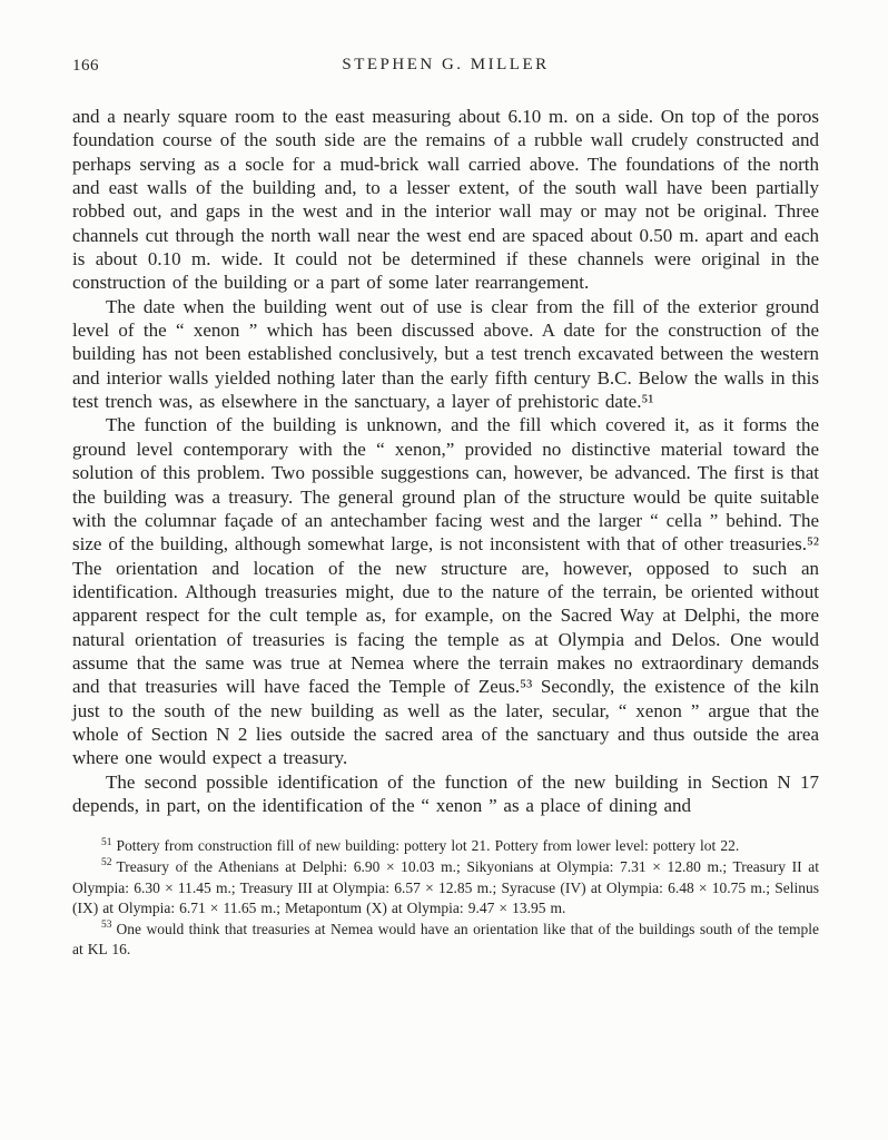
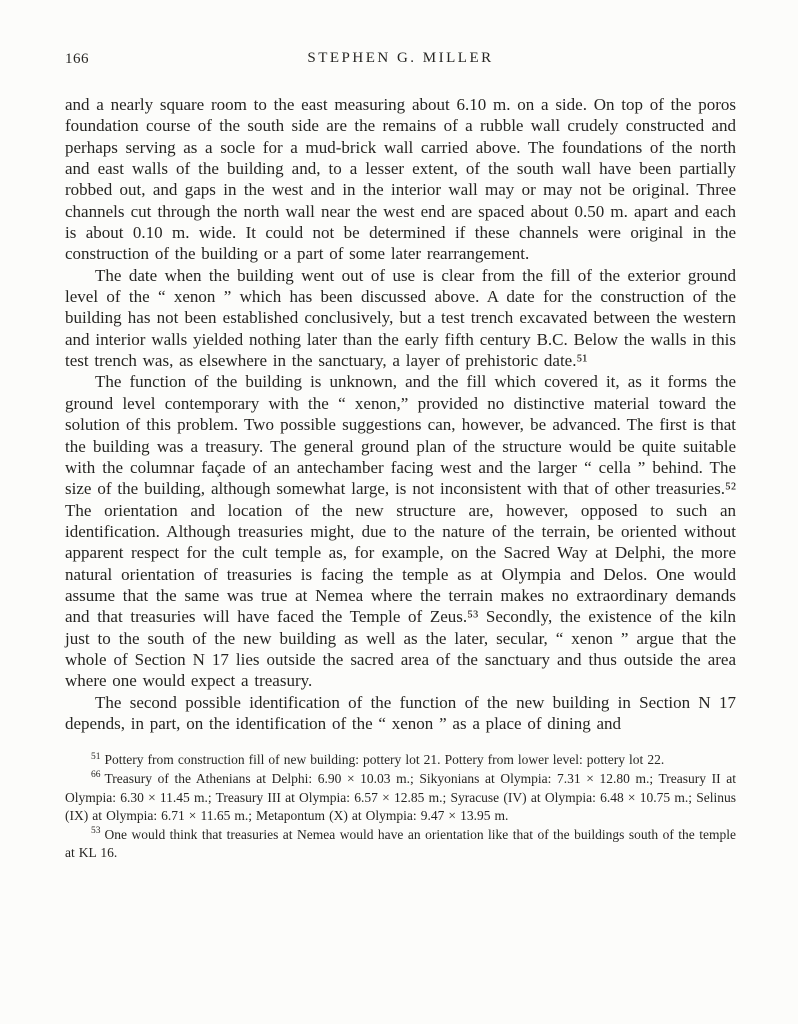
  166
  STEPHEN G. MILLER
  and a nearly square room to the east measuring about 6.10 m. on a side. On top of the poros foundation course of the south side are the remains of a rubble wall crudely constructed and perhaps serving as a socle for a mud-brick wall carried above. The foundations of the north and east walls of the building and, to a lesser extent, of the south wall have been partially robbed out, and gaps in the west and in the interior wall may or may not be original. Three channels cut through the north wall near the west end are spaced about 0.50 m. apart and each is about 0.10 m. wide. It could not be determined if these channels were original in the construction of the building or a part of some later rearrangement.
  The date when the building went out of use is clear from the fill of the exterior ground level of the “ xenon ” which has been discussed above. A date for the construction of the building has not been established conclusively, but a test trench excavated between the western and interior walls yielded nothing later than the early fifth century B.C. Below the walls in this test trench was, as elsewhere in the sanctuary, a layer of prehistoric date.⁵¹
- The function of the building is unknown, and the fill which covered it, as it forms the ground level contemporary with the “ xenon,” provided no distinctive material toward the solution of this problem. Two possible suggestions can, however, be advanced. The first is that the building was a treasury. The general ground plan of the structure would be quite suitable with the columnar façade of an antechamber facing west and the larger “ cella ” behind. The size of the building, although somewhat large, is not inconsistent with that of other treasuries.⁵² The orientation and location of the new structure are, however, opposed to such an identification. Although treasuries might, due to the nature of the terrain, be oriented without apparent respect for the cult temple as, for example, on the Sacred Way at Delphi, the more natural orientation of treasuries is facing the temple as at Olympia and Delos. One would assume that the same was true at Nemea where the terrain makes no extraordinary demands and that treasuries will have faced the Temple of Zeus.⁵³ Secondly, the existence of the kiln just to the south of the new building as well as the later, secular, “ xenon ” argue that the whole of Section N 2 lies outside the sacred area of the sanctuary and thus outside the area where one would expect a treasury.
+ The function of the building is unknown, and the fill which covered it, as it forms the ground level contemporary with the “ xenon,” provided no distinctive material toward the solution of this problem. Two possible suggestions can, however, be advanced. The first is that the building was a treasury. The general ground plan of the structure would be quite suitable with the columnar façade of an antechamber facing west and the larger “ cella ” behind. The size of the building, although somewhat large, is not inconsistent with that of other treasuries.⁵² The orientation and location of the new structure are, however, opposed to such an identification. Although treasuries might, due to the nature of the terrain, be oriented without apparent respect for the cult temple as, for example, on the Sacred Way at Delphi, the more natural orientation of treasuries is facing the temple as at Olympia and Delos. One would assume that the same was true at Nemea where the terrain makes no extraordinary demands and that treasuries will have faced the Temple of Zeus.⁵³ Secondly, the existence of the kiln just to the south of the new building as well as the later, secular, “ xenon ” argue that the whole of Section N 17 lies outside the sacred area of the sanctuary and thus outside the area where one would expect a treasury.
  The second possible identification of the function of the new building in Section N 17 depends, in part, on the identification of the “ xenon ” as a place of dining and
  51 Pottery from construction fill of new building: pottery lot 21. Pottery from lower level: pottery lot 22.
- 52 Treasury of the Athenians at Delphi: 6.90 × 10.03 m.; Sikyonians at Olympia: 7.31 × 12.80 m.; Treasury II at Olympia: 6.30 × 11.45 m.; Treasury III at Olympia: 6.57 × 12.85 m.; Syracuse (IV) at Olympia: 6.48 × 10.75 m.; Selinus (IX) at Olympia: 6.71 × 11.65 m.; Metapontum (X) at Olympia: 9.47 × 13.95 m.
+ 66 Treasury of the Athenians at Delphi: 6.90 × 10.03 m.; Sikyonians at Olympia: 7.31 × 12.80 m.; Treasury II at Olympia: 6.30 × 11.45 m.; Treasury III at Olympia: 6.57 × 12.85 m.; Syracuse (IV) at Olympia: 6.48 × 10.75 m.; Selinus (IX) at Olympia: 6.71 × 11.65 m.; Metapontum (X) at Olympia: 9.47 × 13.95 m.
  53 One would think that treasuries at Nemea would have an orientation like that of the buildings south of the temple at KL 16.
